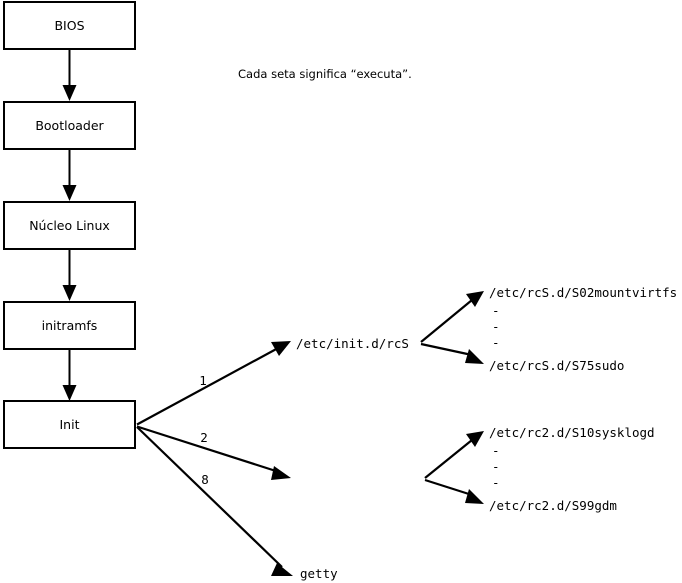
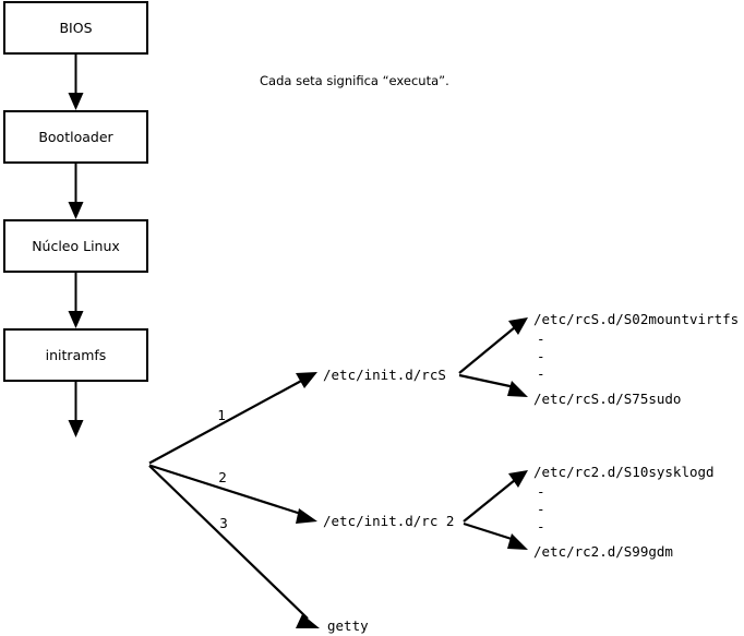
  BIOS
  Bootloader
  Núcleo Linux
  initramfs
- Init
  1
  2
- 8
+ 3
  /etc/init.d/rcS
+ /etc/init.d/rc 2
  getty
  /etc/rcS.d/S02mountvirtfs
  -
  -
  -
  /etc/rcS.d/S75sudo
  /etc/rc2.d/S10sysklogd
  -
  -
  -
  /etc/rc2.d/S99gdm
  Cada seta significa “executa”.
